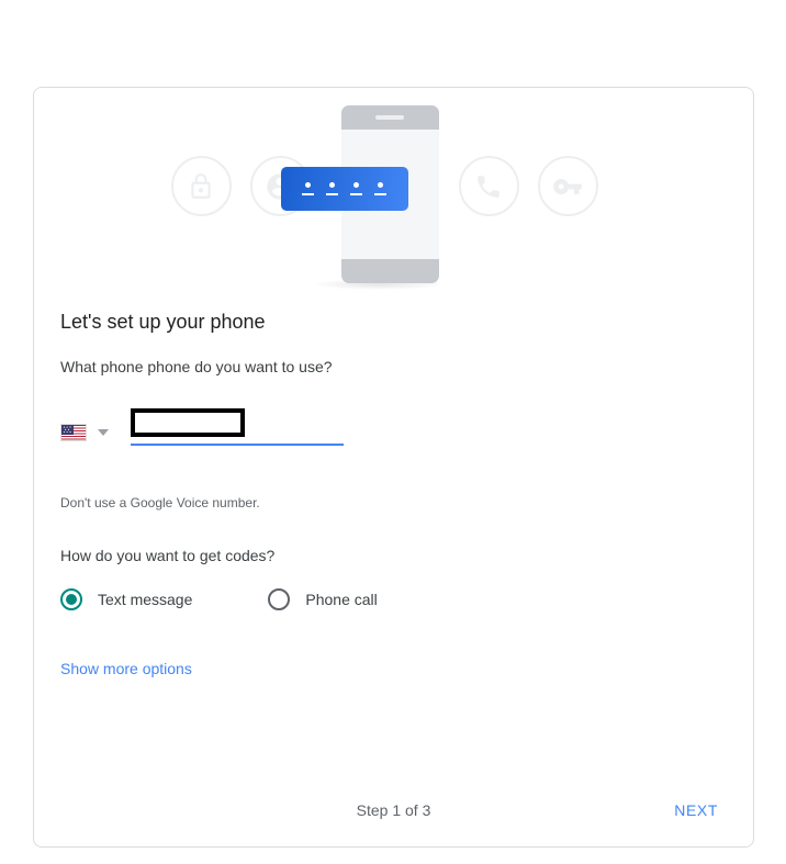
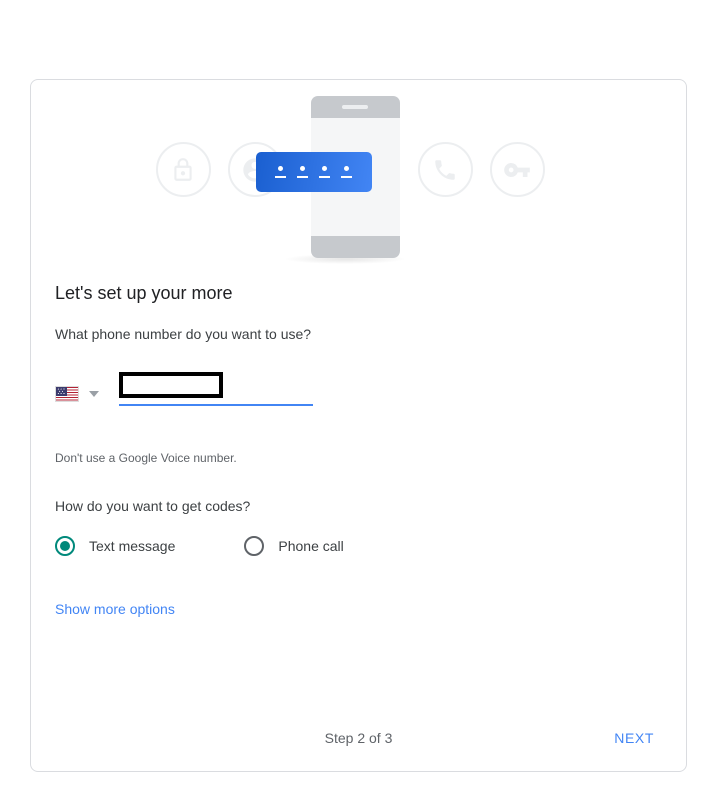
- Let's set up your phone
+ Let's set up your more
- What phone phone do you want to use?
+ What phone number do you want to use?
  Don't use a Google Voice number.
  How do you want to get codes?
  Text message
  Phone call
  Show more options
- Step 1 of 3
+ Step 2 of 3
  NEXT
